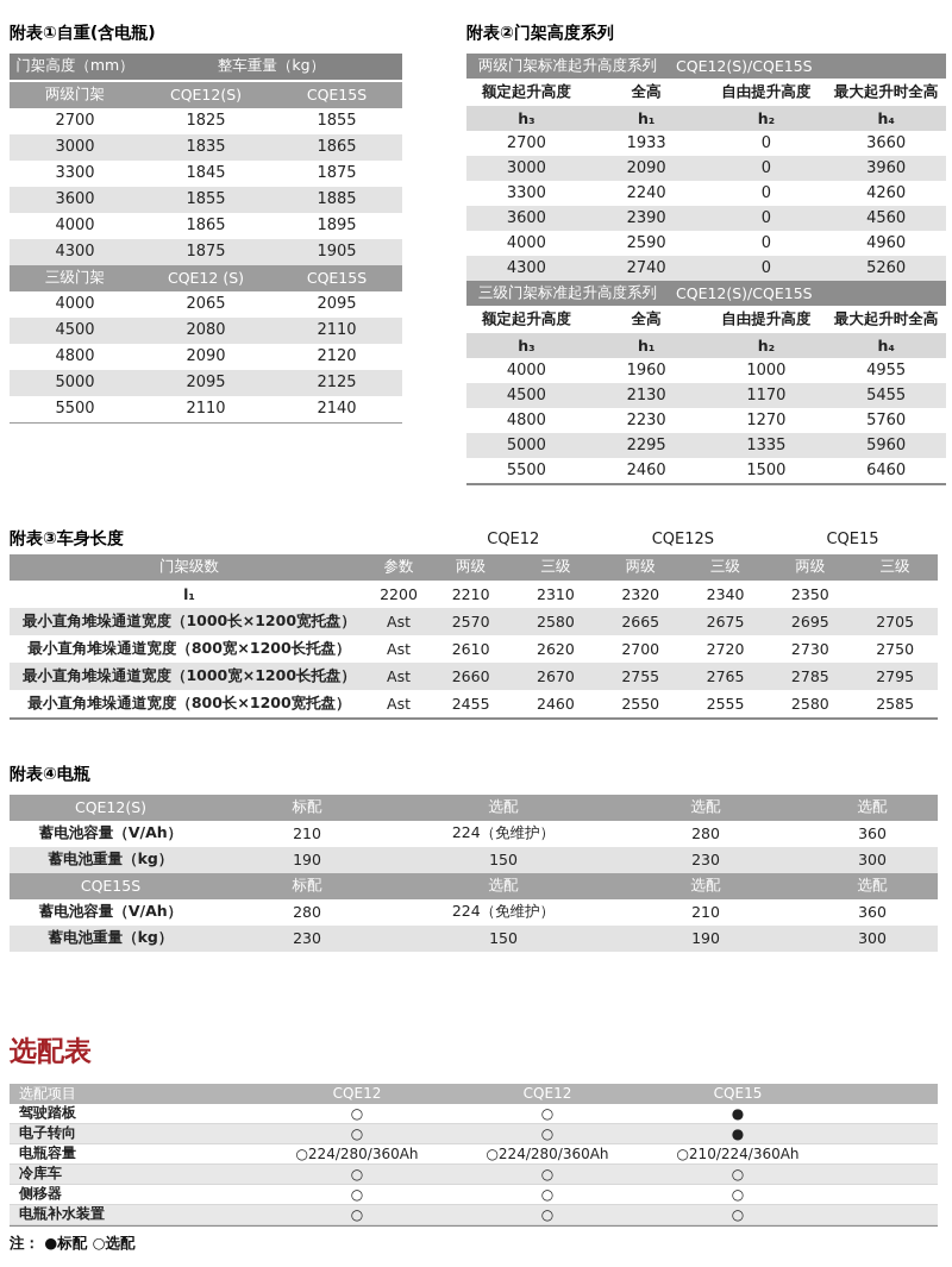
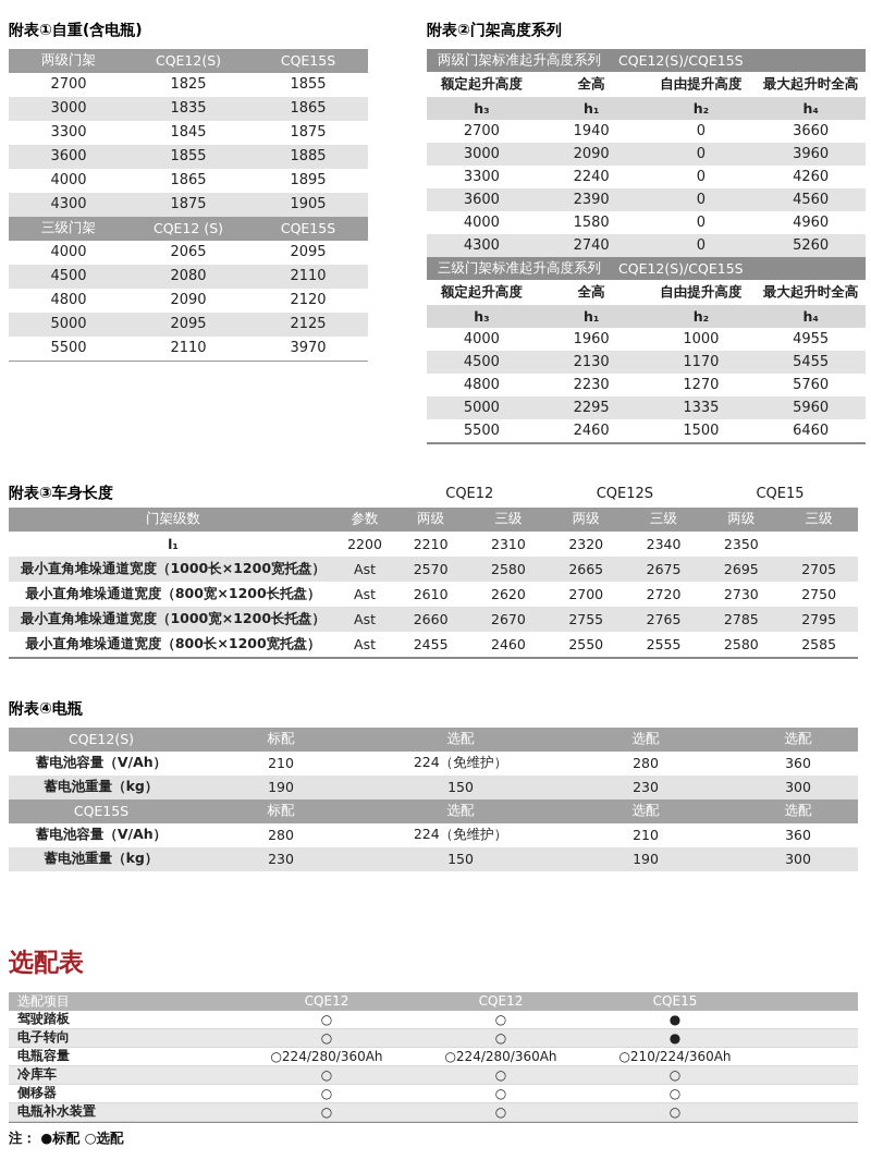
  附表①自重(含电瓶)
- 门架高度（mm）
- 整车重量（kg）
  两级门架
  CQE12(S)
  CQE15S
  2700
  1825
  1855
  3000
  1835
  1865
  3300
  1845
  1875
  3600
  1855
  1885
  4000
  1865
  1895
  4300
  1875
  1905
  三级门架
  CQE12 (S)
  CQE15S
  4000
  2065
  2095
  4500
  2080
  2110
  4800
  2090
  2120
  5000
  2095
  2125
  5500
  2110
- 2140
+ 3970
  附表②门架高度系列
  两级门架标准起升高度系列
  CQE12(S)/CQE15S
  额定起升高度
  全高
  自由提升高度
  最大起升时全高
  h₃
  h₁
  h₂
  h₄
  2700
- 1933
+ 1940
  0
  3660
  3000
  2090
  0
  3960
  3300
  2240
  0
  4260
  3600
  2390
  0
  4560
  4000
- 2590
+ 1580
  0
  4960
  4300
  2740
  0
  5260
  三级门架标准起升高度系列
  CQE12(S)/CQE15S
  额定起升高度
  全高
  自由提升高度
  最大起升时全高
  h₃
  h₁
  h₂
  h₄
  4000
  1960
  1000
  4955
  4500
  2130
  1170
  5455
  4800
  2230
  1270
  5760
  5000
  2295
  1335
  5960
  5500
  2460
  1500
  6460
  附表③车身长度
  CQE12
  CQE12S
  CQE15
  门架级数
  参数
  两级
  三级
  两级
  三级
  两级
  三级
  l₁
  2200
  2210
  2310
  2320
  2340
  2350
  最小直角堆垛通道宽度（1000长×1200宽托盘）
  Ast
  2570
  2580
  2665
  2675
  2695
  2705
  最小直角堆垛通道宽度（800宽×1200长托盘）
  Ast
  2610
  2620
  2700
  2720
  2730
  2750
  最小直角堆垛通道宽度（1000宽×1200长托盘）
  Ast
  2660
  2670
  2755
  2765
  2785
  2795
  最小直角堆垛通道宽度（800长×1200宽托盘）
  Ast
  2455
  2460
  2550
  2555
  2580
  2585
  附表④电瓶
  CQE12(S)
  标配
  选配
  选配
  选配
  蓄电池容量（V/Ah）
  210
  224（免维护）
  280
  360
  蓄电池重量（kg）
  190
  150
  230
  300
  CQE15S
  标配
  选配
  选配
  选配
  蓄电池容量（V/Ah）
  280
  224（免维护）
  210
  360
  蓄电池重量（kg）
  230
  150
  190
  300
  选配表
  选配项目
  CQE12
  CQE12
  CQE15
  驾驶踏板
  ○
  ○
  ●
  电子转向
  ○
  ○
  ●
  电瓶容量
  ○224/280/360Ah
  ○224/280/360Ah
  ○210/224/360Ah
  冷库车
  ○
  ○
  ○
  侧移器
  ○
  ○
  ○
  电瓶补水装置
  ○
  ○
  ○
  注： ●标配 ○选配
